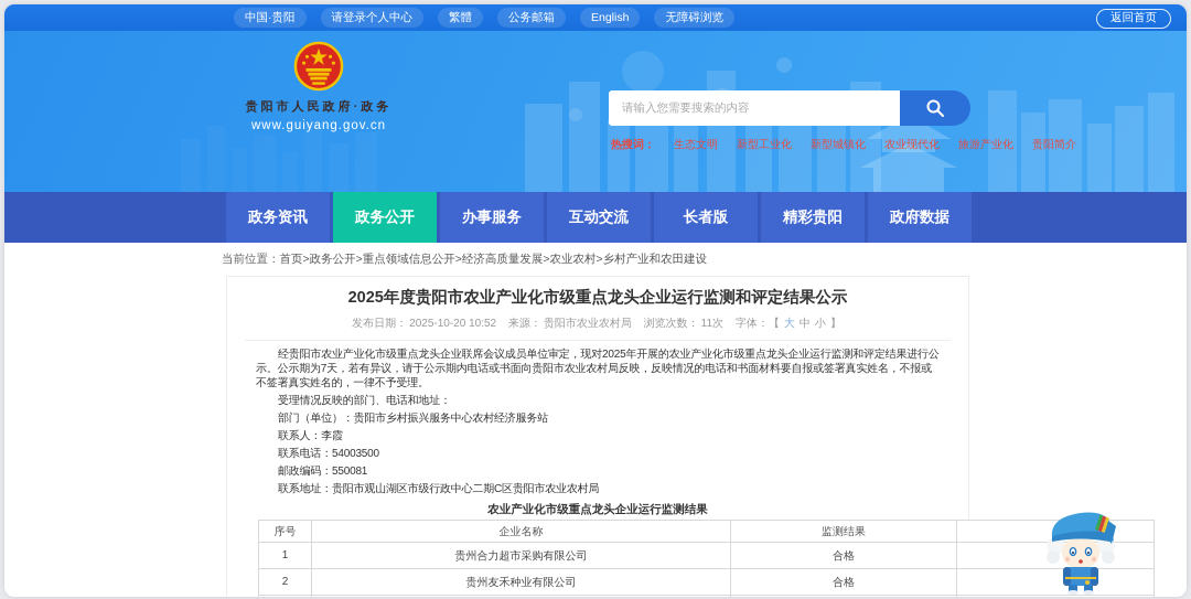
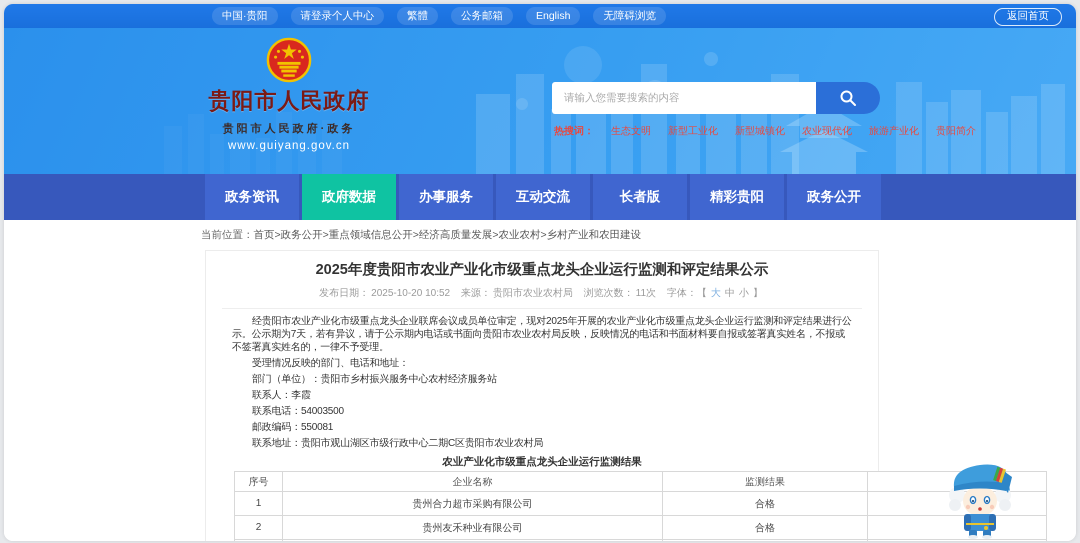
  中国·贵阳
  请登录个人中心
  繁體
  公务邮箱
  English
  无障碍浏览
  返回首页
+ 贵阳市人民政府
  贵阳市人民政府·政务
  www.guiyang.gov.cn
  请输入您需要搜索的内容
  热搜词：
  生态文明
  新型工业化
  新型城镇化
  农业现代化
  旅游产业化
  贵阳简介
  政务资讯
- 政务公开
+ 政府数据
  办事服务
  互动交流
  长者版
  精彩贵阳
- 政府数据
+ 政务公开
  当前位置：首页>政务公开>重点领域信息公开>经济高质量发展>农业农村>乡村产业和农田建设
  2025年度贵阳市农业产业化市级重点龙头企业运行监测和评定结果公示
  发布日期： 2025-10-20 10:52 来源： 贵阳市农业农村局 浏览次数： 11次 字体：【 大 中 小 】
  经贵阳市农业产业化市级重点龙头企业联席会议成员单位审定，现对2025年开展的农业产业化市级重点龙头企业运行监测和评定结果进行公示。公示期为7天，若有异议，请于公示期内电话或书面向贵阳市农业农村局反映，反映情况的电话和书面材料要自报或签署真实姓名，不报或不签署真实姓名的，一律不予受理。
  受理情况反映的部门、电话和地址：
  部门（单位）：贵阳市乡村振兴服务中心农村经济服务站
  联系人：李霞
  联系电话：54003500
  邮政编码：550081
  联系地址：贵阳市观山湖区市级行政中心二期C区贵阳市农业农村局
  农业产业化市级重点龙头企业运行监测结果
  序号	企业名称	监测结果
  1	贵州合力超市采购有限公司	合格
  2	贵州友禾种业有限公司	合格
